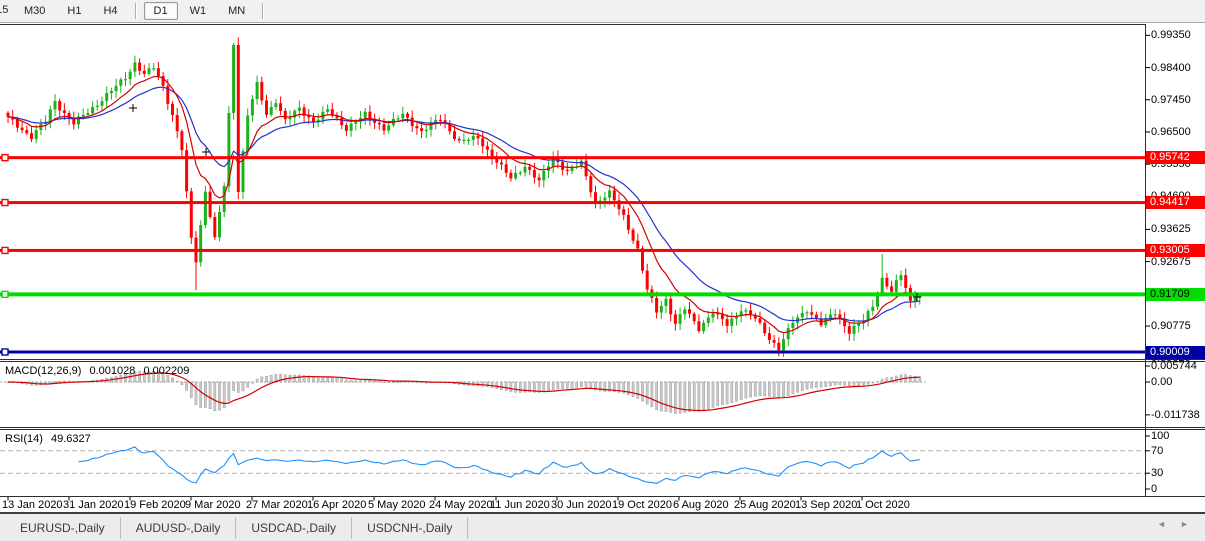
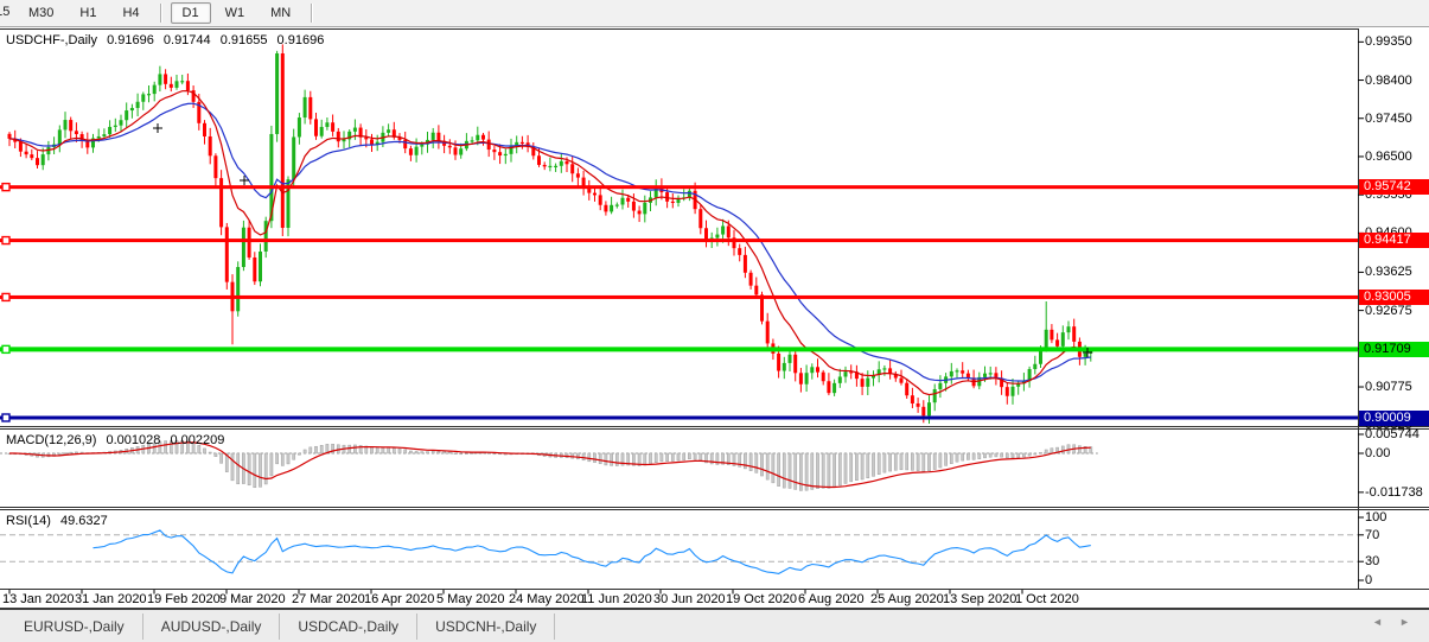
  M30
  H1
  H4
  D1
  W1
  MN
+ USDCHF-,Daily 0.91696 0.91744 0.91655 0.91696
  MACD(12,26,9) 0.001028 0.002209
  RSI(14) 49.6327
  EURUSD-,Daily
  AUDUSD-,Daily
  USDCAD-,Daily
  USDCNH-,Daily
  ◄
  ►
  0.99350
  0.98400
  0.97450
  0.96500
  0.95550
  0.93625
  0.92675
  0.90775
  0.95742
  0.94417
  0.93005
  0.91709
  0.90009
  0.005744
  0.00
  -0.011738
  100
  70
  30
  0
  13 Jan 2020
  31 Jan 2020
  19 Feb 2020
  9 Mar 2020
  27 Mar 2020
  16 Apr 2020
  5 May 2020
  24 May 2020
  11 Jun 2020
  30 Jun 2020
  19 Oct 2020
  6 Aug 2020
  25 Aug 2020
  13 Sep 2020
  1 Oct 2020
